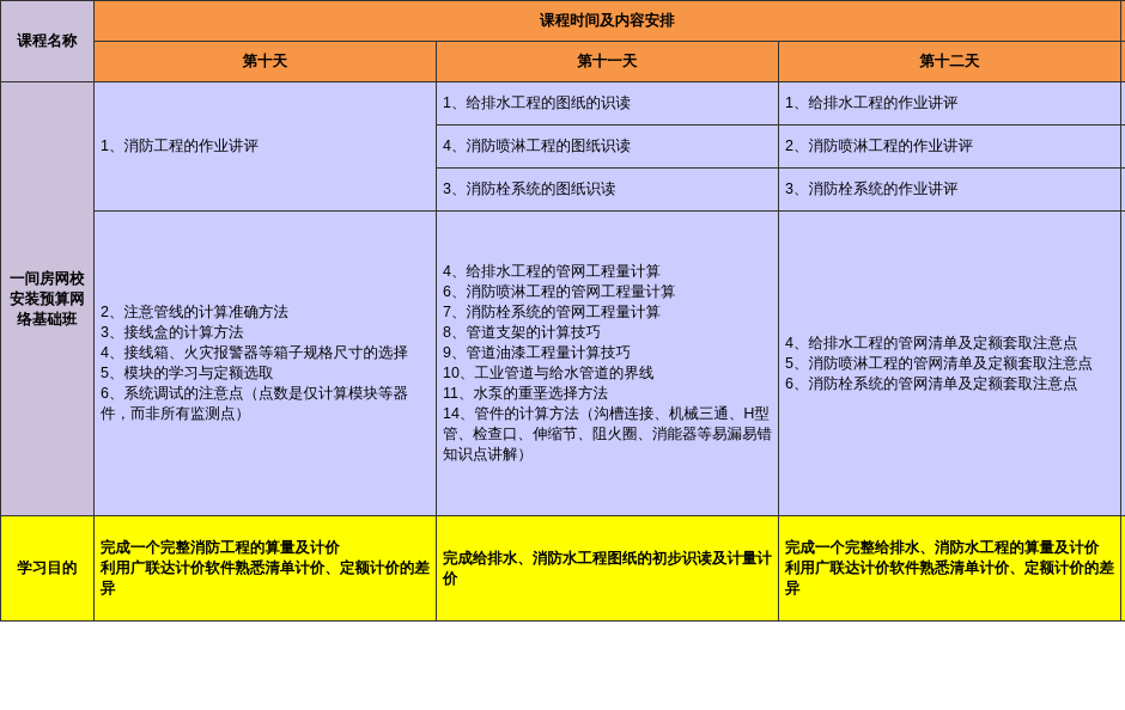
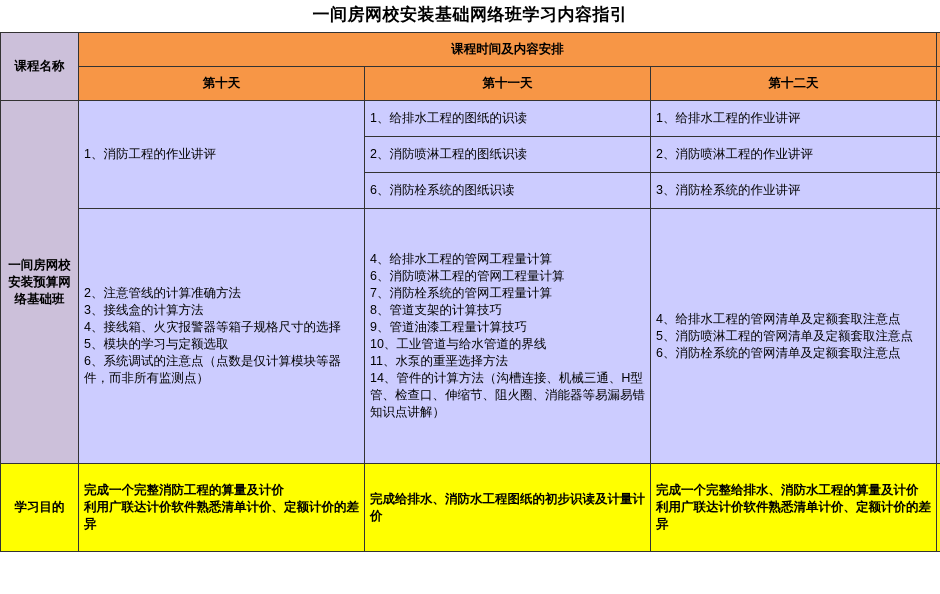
+ 一间房网校安装基础网络班学习内容指引
  课程名称	课程时间及内容安排
  第十天	第十一天	第十二天
  一间房网校安装预算网络基础班	1、消防工程的作业讲评	1、给排水工程的图纸的识读	1、给排水工程的作业讲评
- 4、消防喷淋工程的图纸识读	2、消防喷淋工程的作业讲评
+ 2、消防喷淋工程的图纸识读	2、消防喷淋工程的作业讲评
- 3、消防栓系统的图纸识读	3、消防栓系统的作业讲评
+ 6、消防栓系统的图纸识读	3、消防栓系统的作业讲评
  2、注意管线的计算准确方法 3、接线盒的计算方法 4、接线箱、火灾报警器等箱子规格尺寸的选择 5、模块的学习与定额选取 6、系统调试的注意点（点数是仅计算模块等器件，而非所有监测点）	4、给排水工程的管网工程量计算 6、消防喷淋工程的管网工程量计算 7、消防栓系统的管网工程量计算 8、管道支架的计算技巧 9、管道油漆工程量计算技巧 10、工业管道与给水管道的界线 11、水泵的重垩选择方法 14、管件的计算方法（沟槽连接、机械三通、H型管、检查口、伸缩节、阻火圈、消能器等易漏易错知识点讲解）	4、给排水工程的管网清单及定额套取注意点 5、消防喷淋工程的管网清单及定额套取注意点 6、消防栓系统的管网清单及定额套取注意点
  学习目的	完成一个完整消防工程的算量及计价 利用广联达计价软件熟悉清单计价、定额计价的差异	完成给排水、消防水工程图纸的初步识读及计量计价	完成一个完整给排水、消防水工程的算量及计价 利用广联达计价软件熟悉清单计价、定额计价的差异
